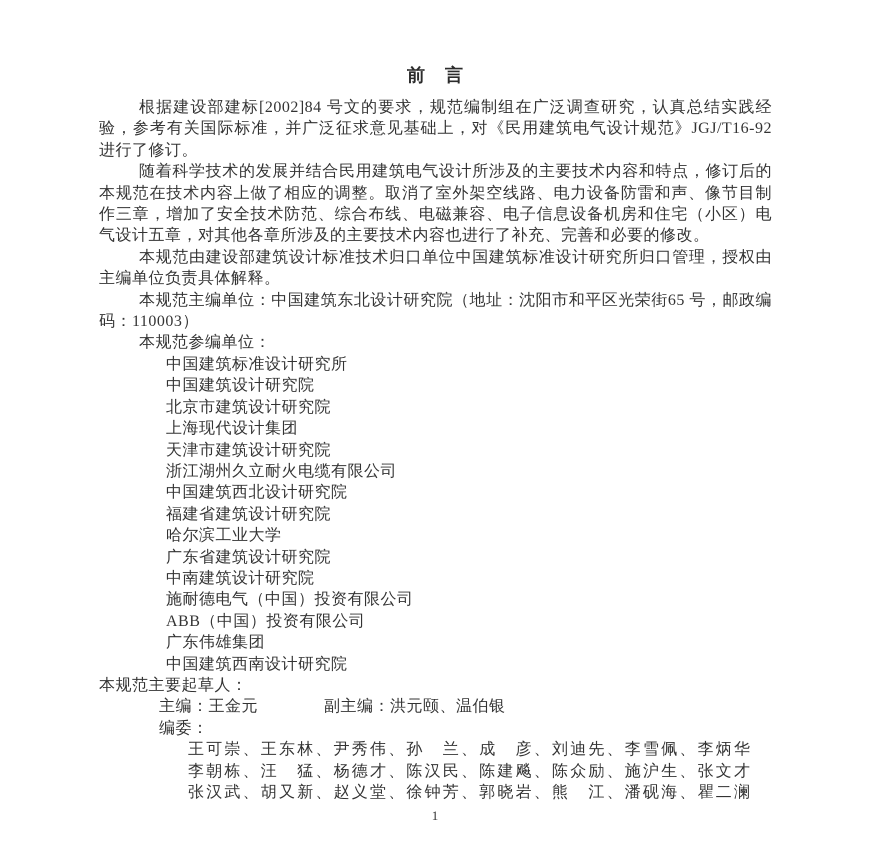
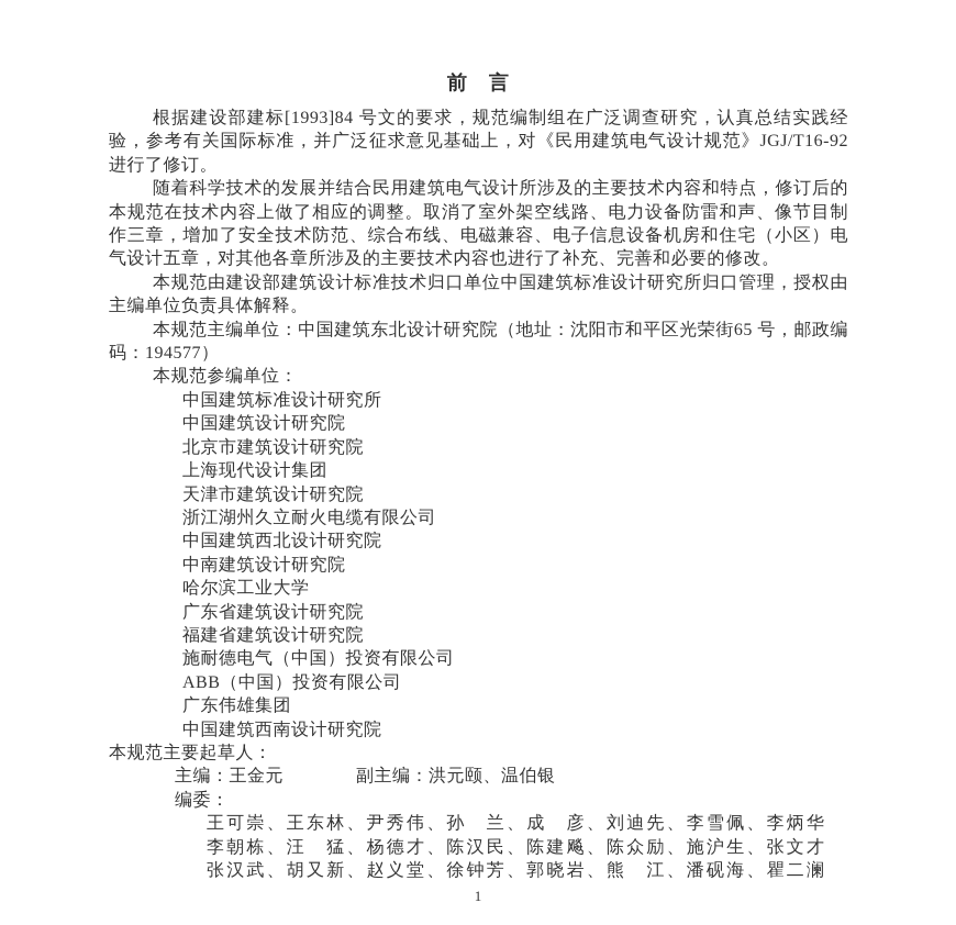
  前 言
- 根据建设部建标[2002]84 号文的要求，规范编制组在广泛调查研究，认真总结实践经验，参考有关国际标准，并广泛征求意见基础上，对《民用建筑电气设计规范》JGJ/T16-92进行了修订。
+ 根据建设部建标[1993]84 号文的要求，规范编制组在广泛调查研究，认真总结实践经验，参考有关国际标准，并广泛征求意见基础上，对《民用建筑电气设计规范》JGJ/T16-92进行了修订。
  随着科学技术的发展并结合民用建筑电气设计所涉及的主要技术内容和特点，修订后的本规范在技术内容上做了相应的调整。取消了室外架空线路、电力设备防雷和声、像节目制作三章，增加了安全技术防范、综合布线、电磁兼容、电子信息设备机房和住宅（小区）电气设计五章，对其他各章所涉及的主要技术内容也进行了补充、完善和必要的修改。
  本规范由建设部建筑设计标准技术归口单位中国建筑标准设计研究所归口管理，授权由主编单位负责具体解释。
- 本规范主编单位：中国建筑东北设计研究院（地址：沈阳市和平区光荣街65 号，邮政编码：110003）
+ 本规范主编单位：中国建筑东北设计研究院（地址：沈阳市和平区光荣街65 号，邮政编码：194577）
  本规范参编单位：
  中国建筑标准设计研究所
  中国建筑设计研究院
  北京市建筑设计研究院
  上海现代设计集团
  天津市建筑设计研究院
  浙江湖州久立耐火电缆有限公司
  中国建筑西北设计研究院
- 福建省建筑设计研究院
+ 中南建筑设计研究院
  哈尔滨工业大学
  广东省建筑设计研究院
- 中南建筑设计研究院
+ 福建省建筑设计研究院
  施耐德电气（中国）投资有限公司
  ABB（中国）投资有限公司
  广东伟雄集团
  中国建筑西南设计研究院
  本规范主要起草人：
  主编：王金元 副主编：洪元颐、温伯银
  编委：
  王可崇、王东林、尹秀伟、孙 兰、成 彦、刘迪先、李雪佩、李炳华
  李朝栋、汪 猛、杨德才、陈汉民、陈建飚、陈众励、施沪生、张文才
  张汉武、胡又新、赵义堂、徐钟芳、郭晓岩、熊 江、潘砚海、瞿二澜
  1
